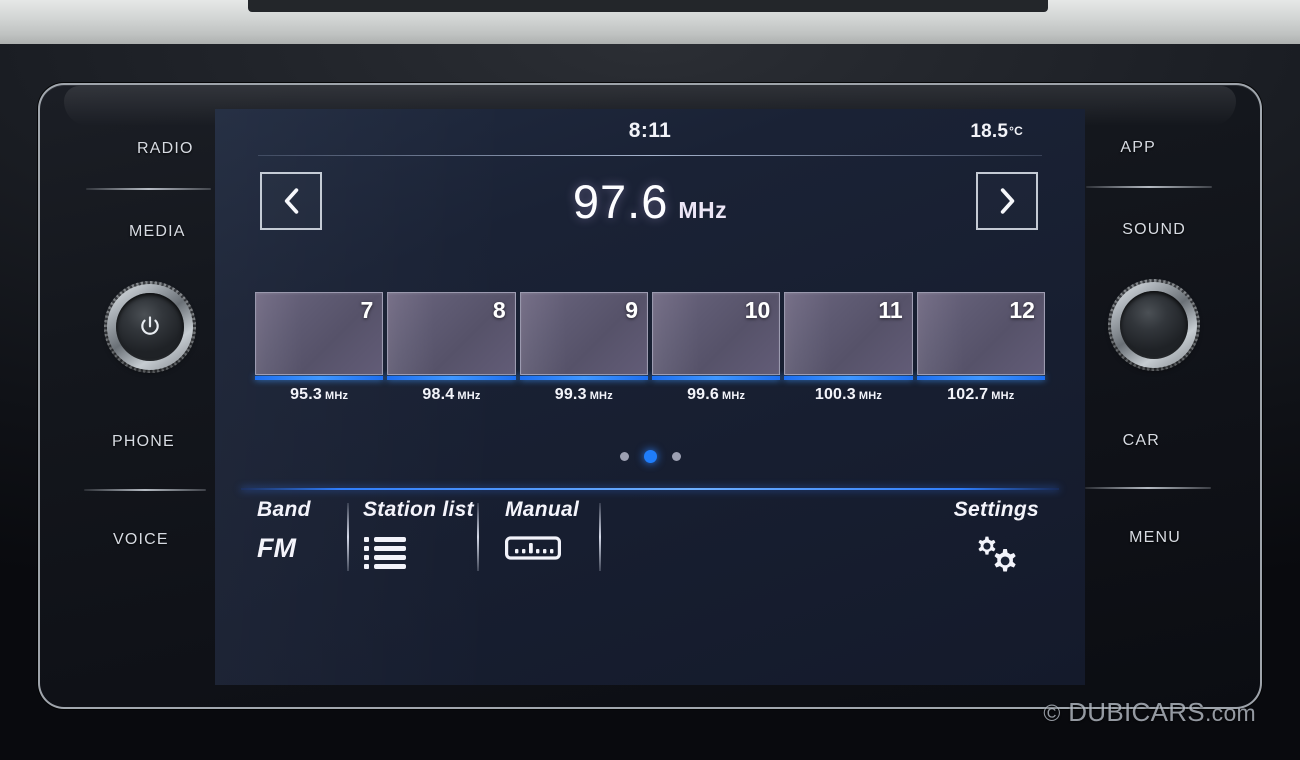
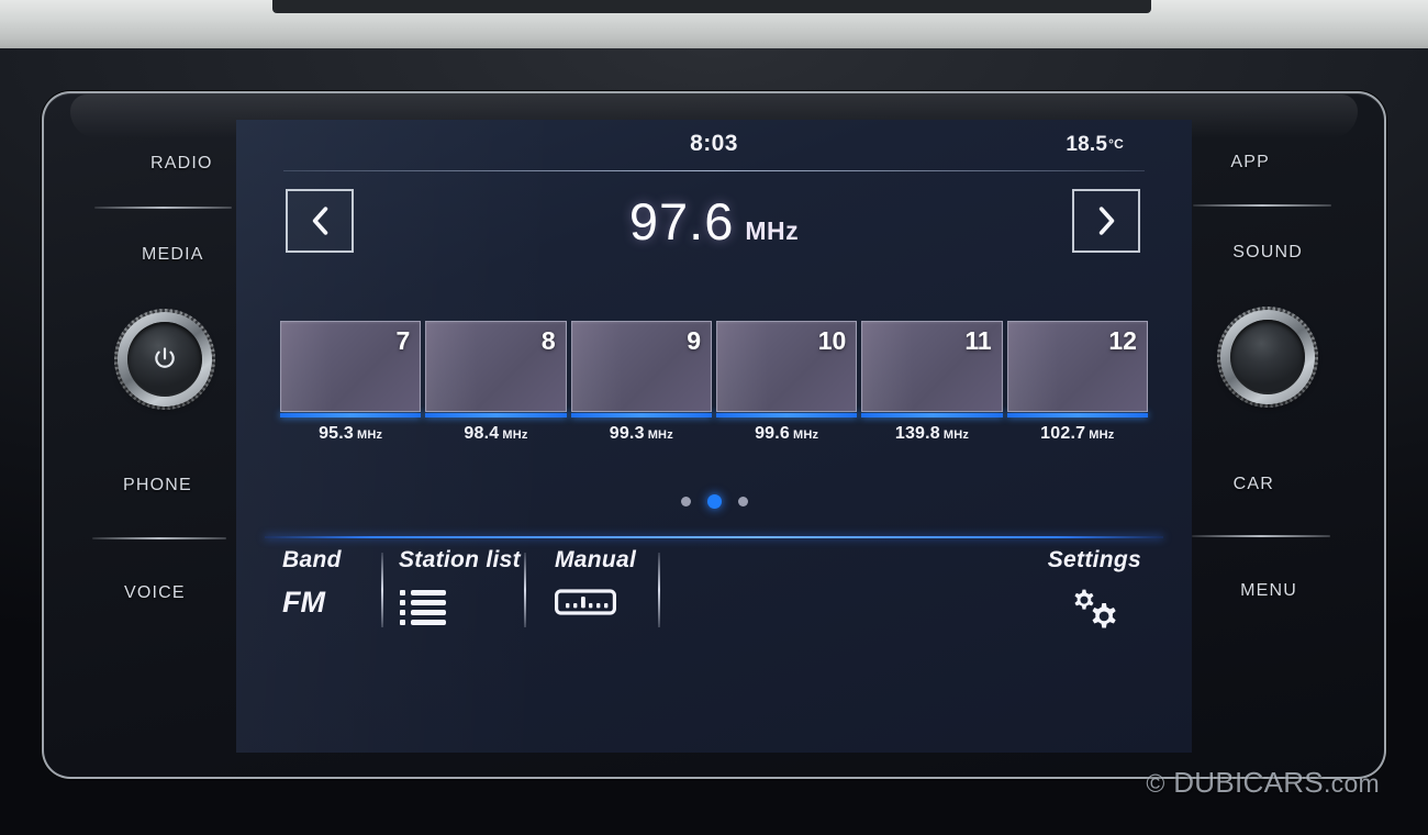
  RADIO
  MEDIA
  PHONE
  VOICE
  APP
  SOUND
  CAR
  MENU
- 8:11
+ 8:03
  18.5°C
  97.6 MHz
  7
  95.3 MHz
  8
  98.4 MHz
  9
  99.3 MHz
  10
  99.6 MHz
  11
- 100.3 MHz
+ 139.8 MHz
  12
  102.7 MHz
  Band
  FM
  Station list
  Manual
  Settings
  © DUBICARS.com
